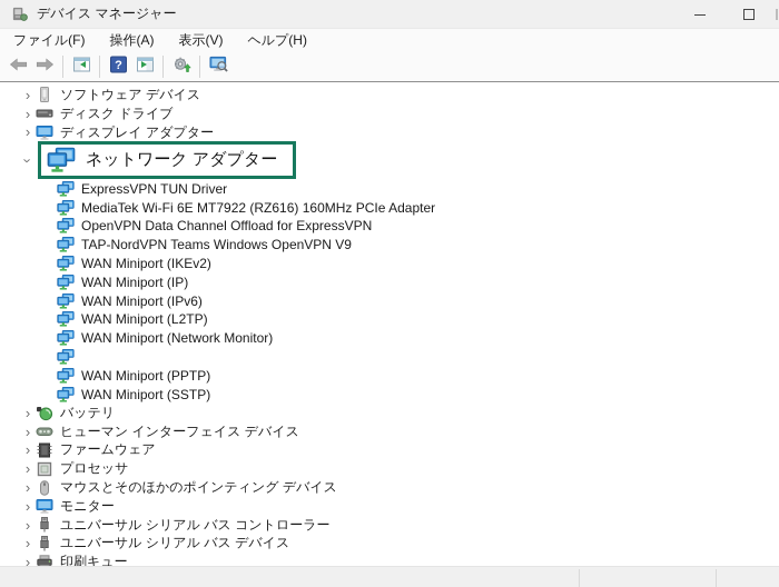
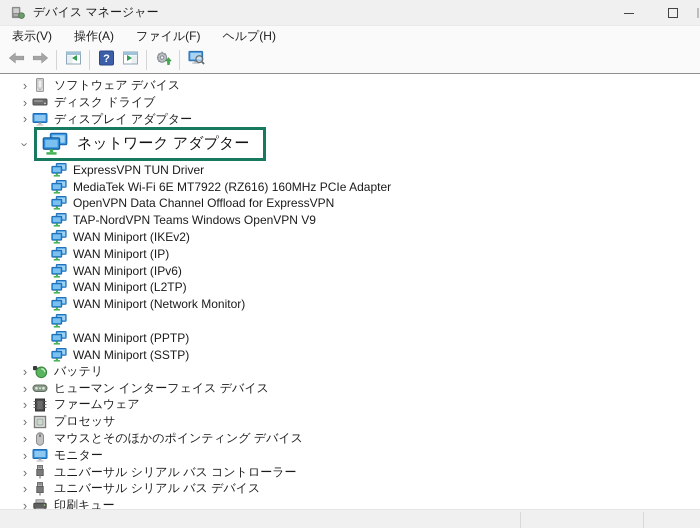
  デバイス マネージャー
- ファイル(F)
+ 表示(V)
  操作(A)
- 表示(V)
+ ファイル(F)
  ヘルプ(H)
  ?
  ›
  ソフトウェア デバイス
  ›
  ディスク ドライブ
  ›
  ディスプレイ アダプター
  ネットワーク アダプター
  ExpressVPN TUN Driver
  MediaTek Wi-Fi 6E MT7922 (RZ616) 160MHz PCIe Adapter
  OpenVPN Data Channel Offload for ExpressVPN
  TAP-NordVPN Teams Windows OpenVPN V9
  WAN Miniport (IKEv2)
  WAN Miniport (IP)
  WAN Miniport (IPv6)
  WAN Miniport (L2TP)
  WAN Miniport (Network Monitor)
  WAN Miniport (PPTP)
  WAN Miniport (SSTP)
  ›
  バッテリ
  ›
  ヒューマン インターフェイス デバイス
  ›
  ファームウェア
  ›
  プロセッサ
  ›
  マウスとそのほかのポインティング デバイス
  ›
  モニター
  ›
  ユニバーサル シリアル バス コントローラー
  ›
  ユニバーサル シリアル バス デバイス
  ›
  印刷キュー
